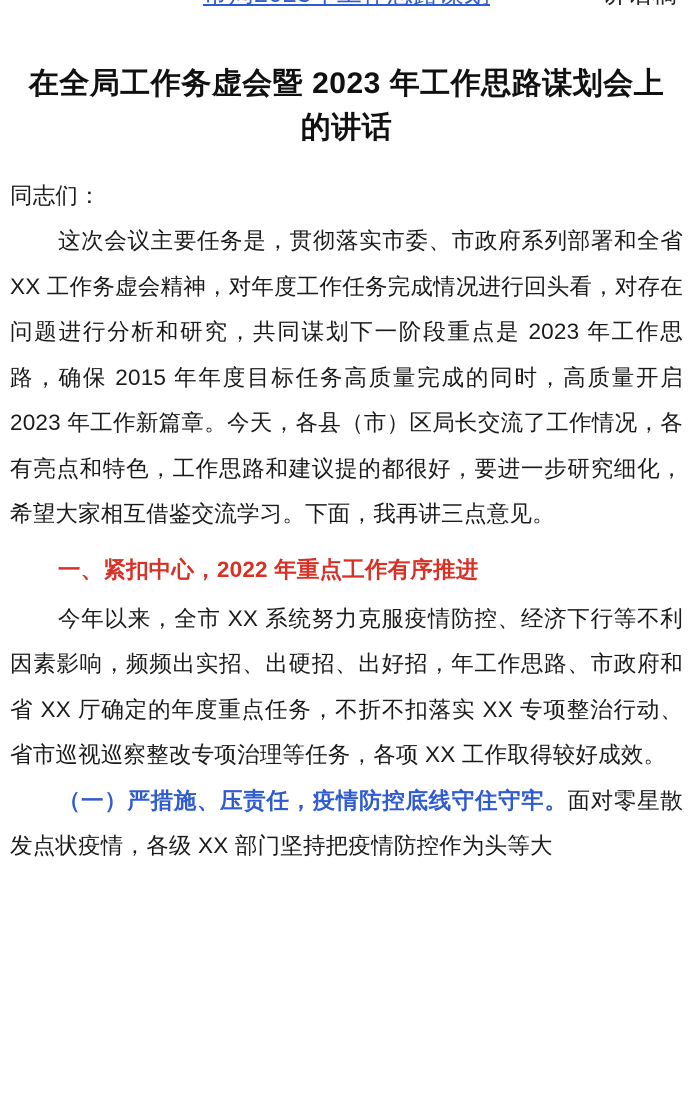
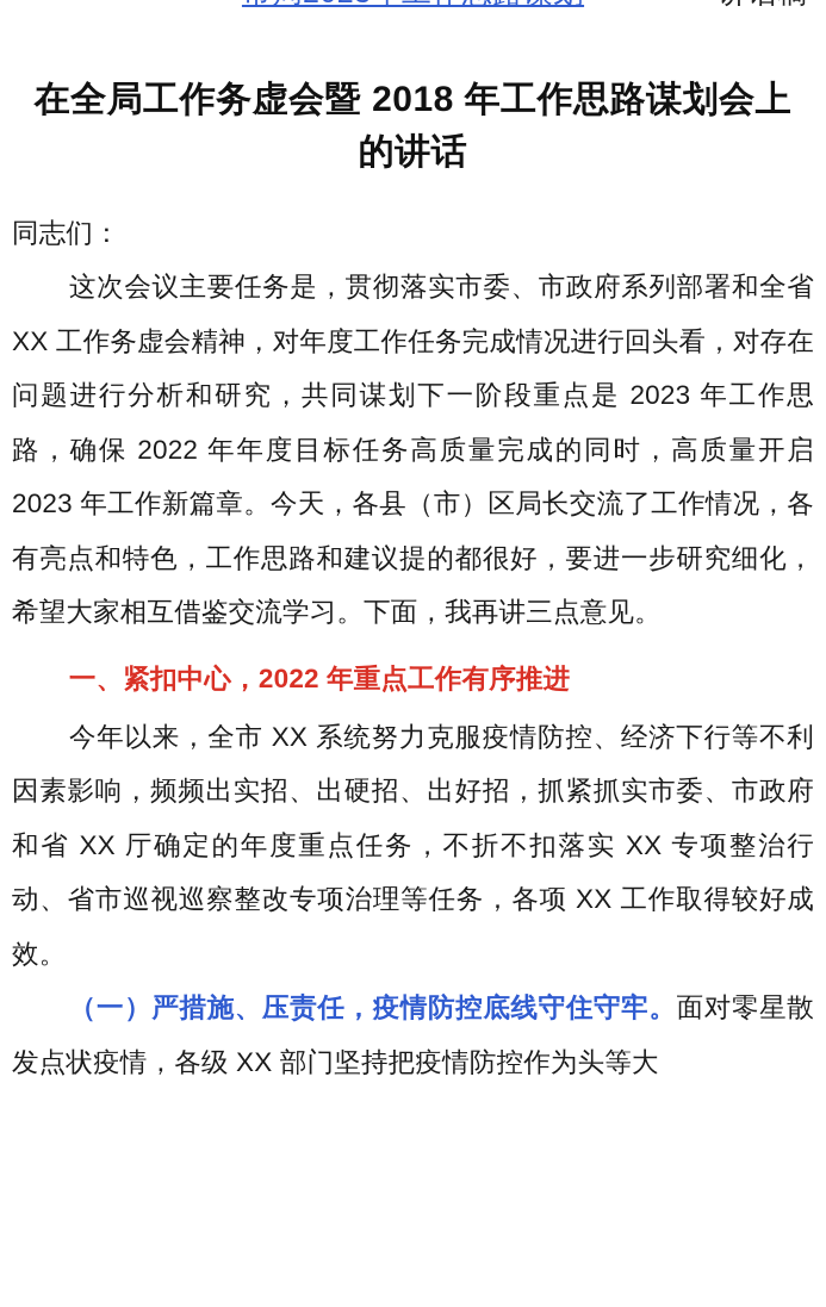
- 在全局工作务虚会暨 2023 年工作思路谋划会上的讲话
+ 在全局工作务虚会暨 2018 年工作思路谋划会上的讲话
  同志们：
- 这次会议主要任务是，贯彻落实市委、市政府系列部署和全省 XX 工作务虚会精神，对年度工作任务完成情况进行回头看，对存在问题进行分析和研究，共同谋划下一阶段重点是 2023 年工作思路，确保 2015 年年度目标任务高质量完成的同时，高质量开启 2023 年工作新篇章。今天，各县（市）区局长交流了工作情况，各有亮点和特色，工作思路和建议提的都很好，要进一步研究细化，希望大家相互借鉴交流学习。下面，我再讲三点意见。
+ 这次会议主要任务是，贯彻落实市委、市政府系列部署和全省 XX 工作务虚会精神，对年度工作任务完成情况进行回头看，对存在问题进行分析和研究，共同谋划下一阶段重点是 2023 年工作思路，确保 2022 年年度目标任务高质量完成的同时，高质量开启 2023 年工作新篇章。今天，各县（市）区局长交流了工作情况，各有亮点和特色，工作思路和建议提的都很好，要进一步研究细化，希望大家相互借鉴交流学习。下面，我再讲三点意见。
  一、紧扣中心，2022 年重点工作有序推进
- 今年以来，全市 XX 系统努力克服疫情防控、经济下行等不利因素影响，频频出实招、出硬招、出好招，年工作思路、市政府和省 XX 厅确定的年度重点任务，不折不扣落实 XX 专项整治行动、省市巡视巡察整改专项治理等任务，各项 XX 工作取得较好成效。
+ 今年以来，全市 XX 系统努力克服疫情防控、经济下行等不利因素影响，频频出实招、出硬招、出好招，抓紧抓实市委、市政府和省 XX 厅确定的年度重点任务，不折不扣落实 XX 专项整治行动、省市巡视巡察整改专项治理等任务，各项 XX 工作取得较好成效。
  （一）严措施、压责任，疫情防控底线守住守牢。面对零星散发点状疫情，各级 XX 部门坚持把疫情防控作为头等大
